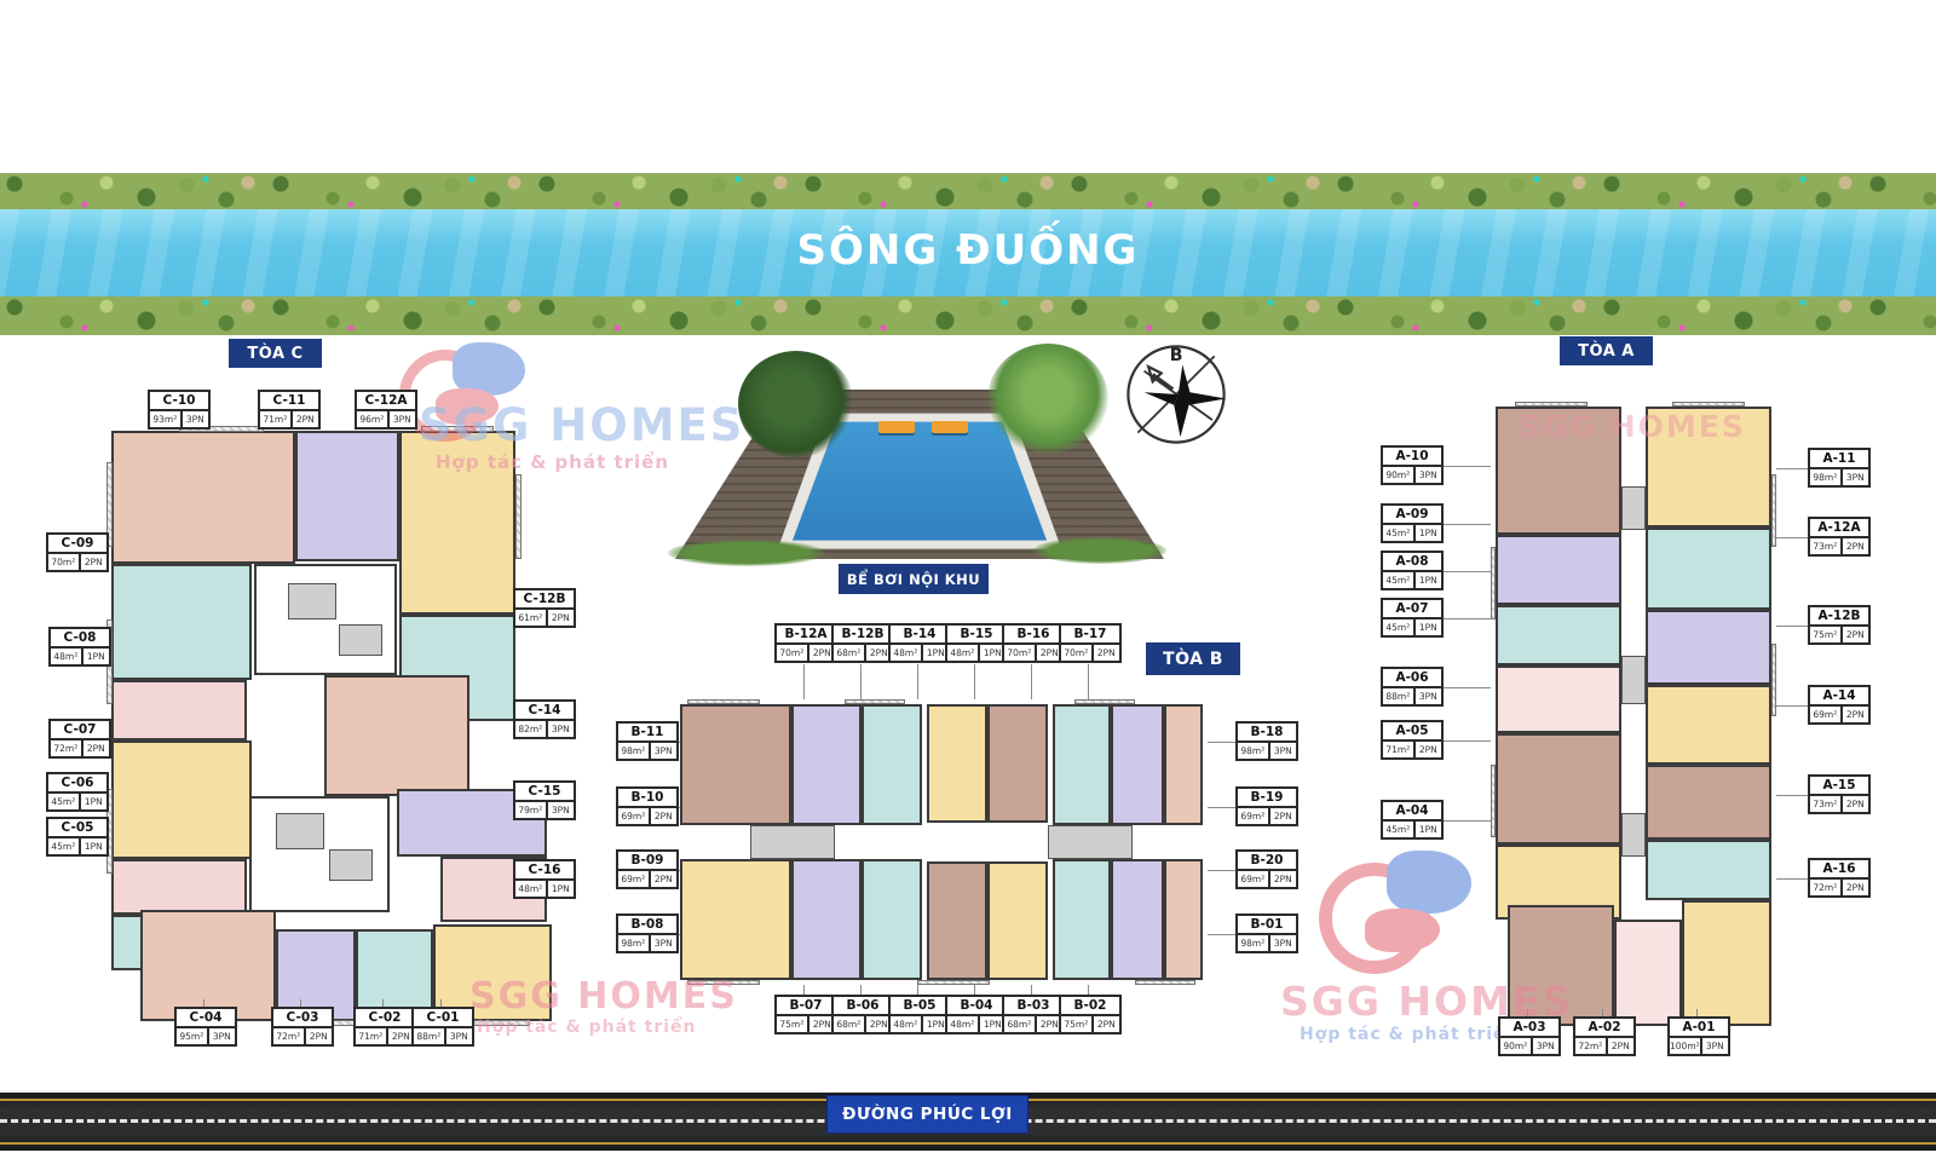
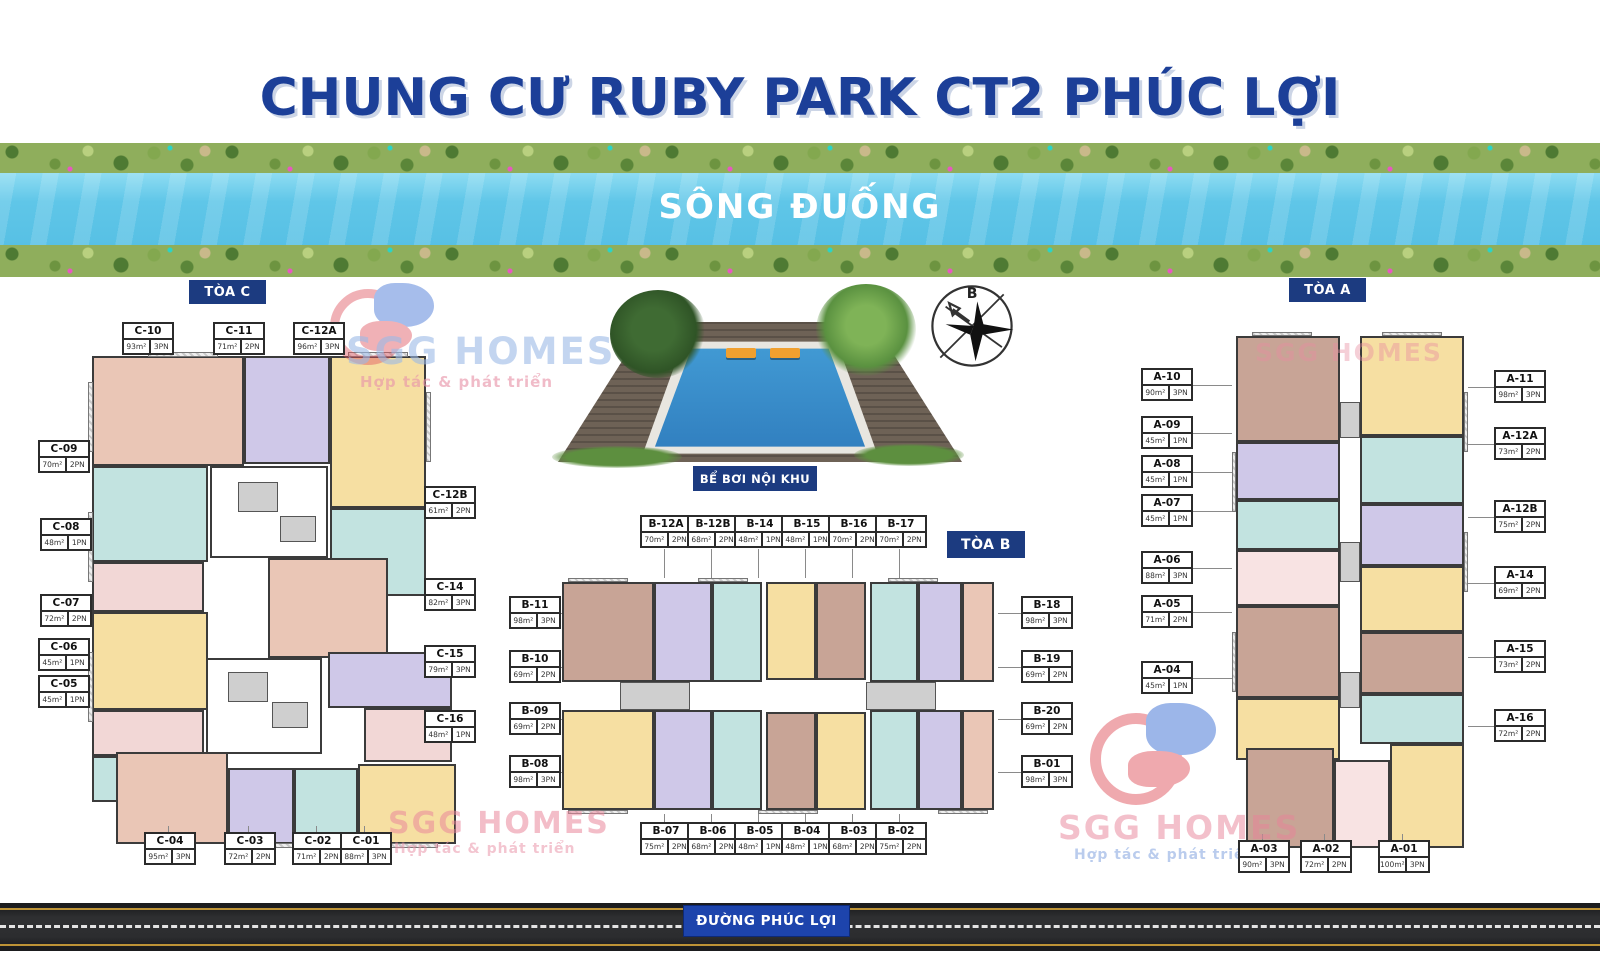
+ CHUNG CƯ RUBY PARK CT2 PHÚC LỢI
  SÔNG ĐUỐNG
  TÒA C
  TÒA A
  TÒA B
  BỂ BƠI NỘI KHU
  B
  C-10
  93m²
  3PN
  C-11
  71m²
  2PN
  C-12A
  96m²
  3PN
  C-09
  70m²
  2PN
  C-08
  48m²
  1PN
  C-07
  72m²
  2PN
  C-06
  45m²
  1PN
  C-05
  45m²
  1PN
  C-04
  95m²
  3PN
  C-03
  72m²
  2PN
  C-02
  71m²
  2PN
  C-01
  88m²
  3PN
  C-12B
  61m²
  2PN
  C-14
  82m²
  3PN
  C-15
  79m²
  3PN
  C-16
  48m²
  1PN
  B-12A
  70m²
  2PN
  B-12B
  68m²
  2PN
  B-14
  48m²
  1PN
  B-15
  48m²
  1PN
  B-16
  70m²
  2PN
  B-17
  70m²
  2PN
  B-11
  98m²
  3PN
  B-10
  69m²
  2PN
  B-09
  69m²
  2PN
  B-08
  98m²
  3PN
  B-18
  98m²
  3PN
  B-19
  69m²
  2PN
  B-20
  69m²
  2PN
  B-01
  98m²
  3PN
  B-07
  75m²
  2PN
  B-06
  68m²
  2PN
  B-05
  48m²
  1PN
  B-04
  48m²
  1PN
  B-03
  68m²
  2PN
  B-02
  75m²
  2PN
  A-10
  90m²
  3PN
  A-09
  45m²
  1PN
  A-08
  45m²
  1PN
  A-07
  45m²
  1PN
  A-06
  88m²
  3PN
  A-05
  71m²
  2PN
  A-04
  45m²
  1PN
  A-11
  98m²
  3PN
  A-12A
  73m²
  2PN
  A-12B
  75m²
  2PN
  A-14
  69m²
  2PN
  A-15
  73m²
  2PN
  A-16
  72m²
  2PN
  A-03
  90m²
  3PN
  A-02
  72m²
  2PN
  A-01
  100m²
  3PN
  SGG HOMES
  Hợp tác & phát triển
  SGG HOMES
  SGG HOMES
  Hợp tác & phát triển
  SGG HOMES
  Hợp tác & phát tri
  ĐƯỜNG PHÚC LỢI
